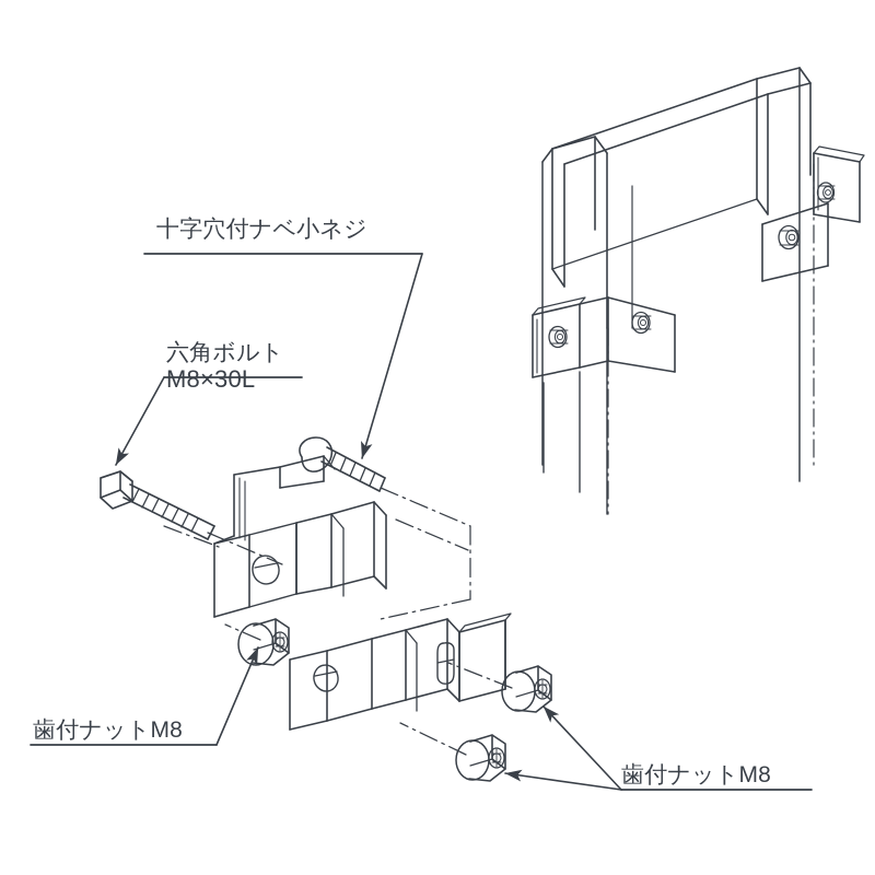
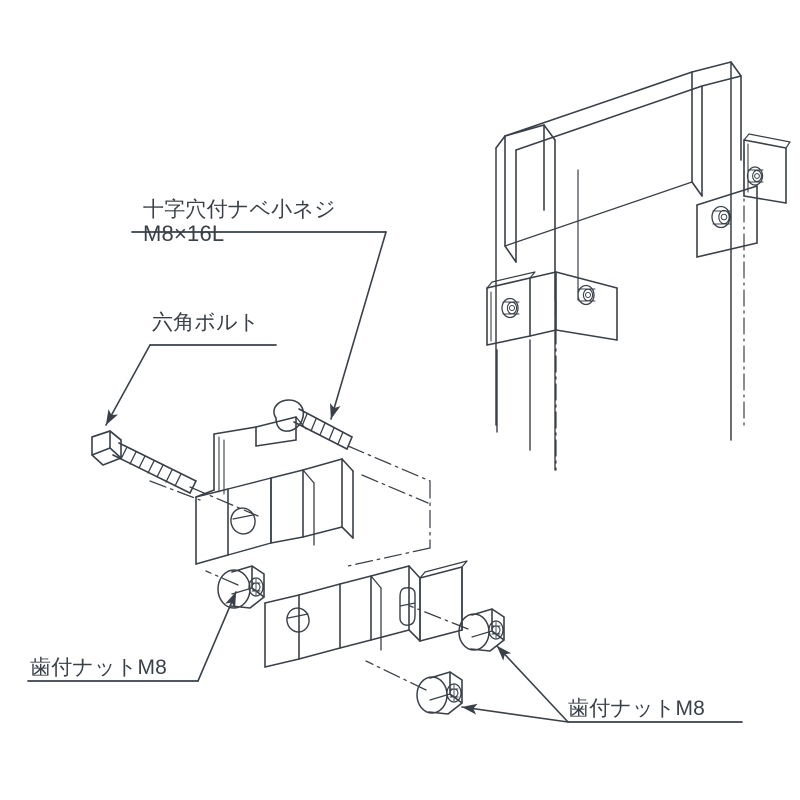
  十字穴付ナベ小ネジ
+ M8×16L
  六角ボルト
- M8×30L
  歯付ナットM8
  歯付ナットM8
